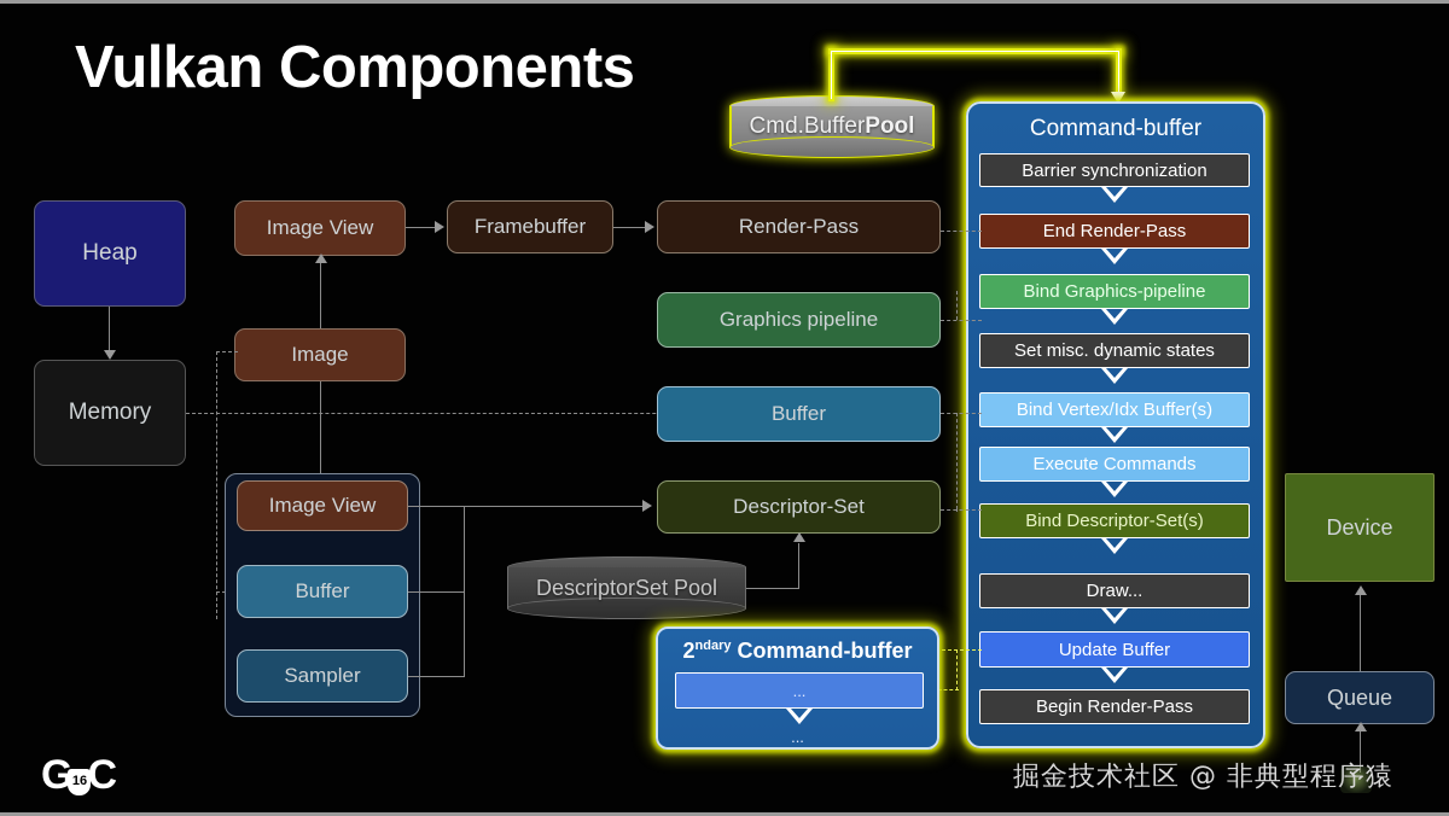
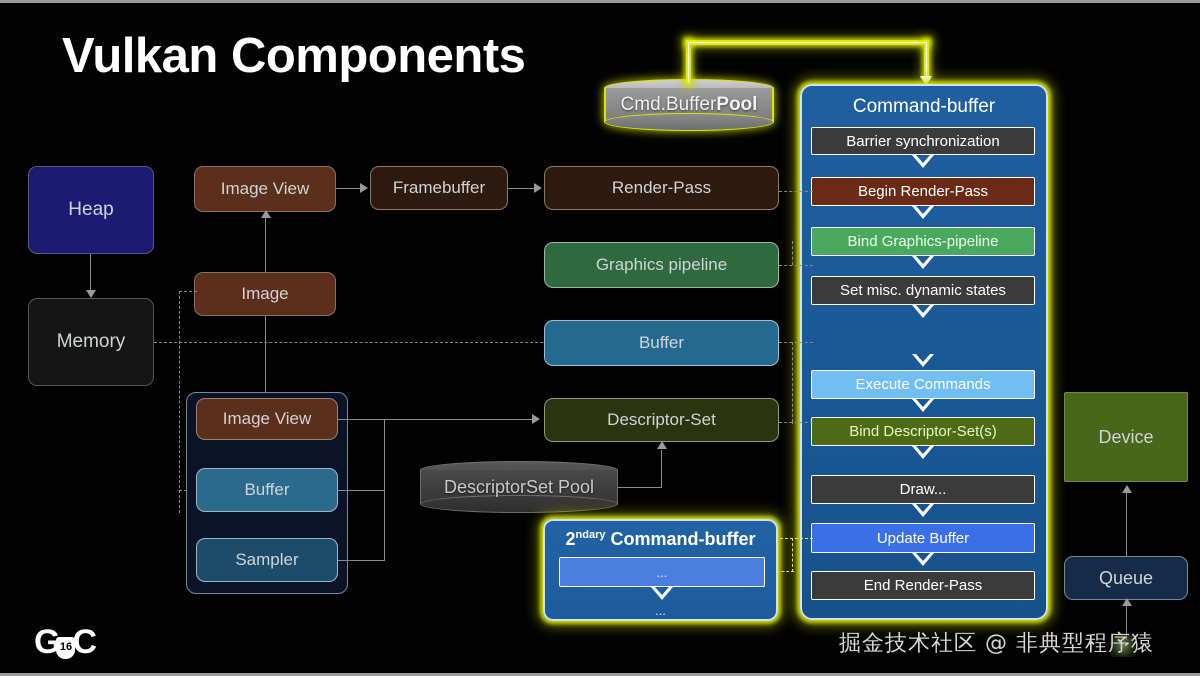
  Vulkan Components
  Heap
  Memory
  Image View
  Image
  Image View
  Buffer
  Sampler
  Framebuffer
  Render-Pass
  Graphics pipeline
  Buffer
  Descriptor-Set
  DescriptorSet Pool
  Cmd.Buffer
  Pool
  Command-buffer
  Barrier synchronization
- End Render-Pass
+ Begin Render-Pass
  Bind Graphics-pipeline
  Set misc. dynamic states
- Bind Vertex/Idx Buffer(s)
  Execute Commands
  Bind Descriptor-Set(s)
  Draw...
  Update Buffer
- Begin Render-Pass
+ End Render-Pass
  2ndary Command-buffer
  ...
  ...
  Device
  Queue
  G16C
  掘金技术社区 @ 非典型程序猿
